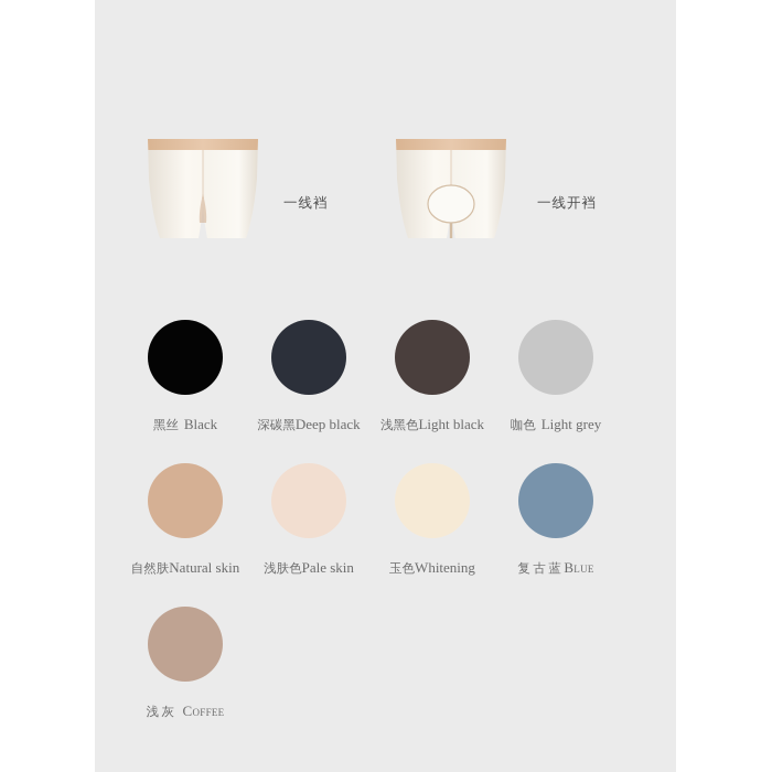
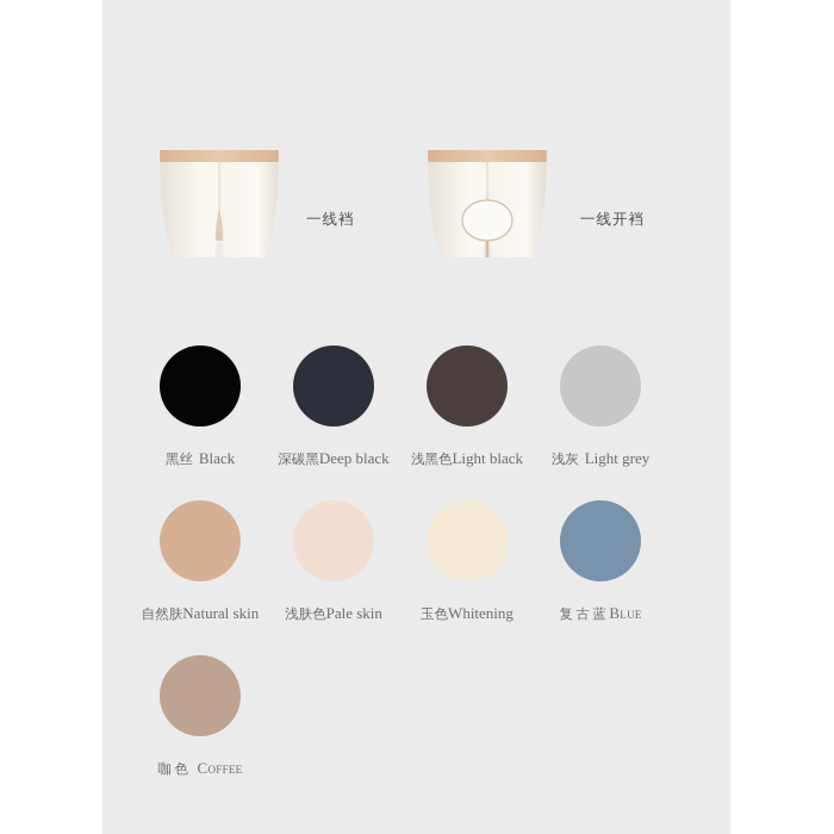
  一线裆
  一线开裆
  黑丝 Black
  深碳黑Deep black
  浅黑色Light black
- 咖色 Light grey
+ 浅灰 Light grey
  自然肤Natural skin
  浅肤色Pale skin
  玉色Whitening
  复古蓝Blue
- 浅灰 Coffee
+ 咖色 Coffee
